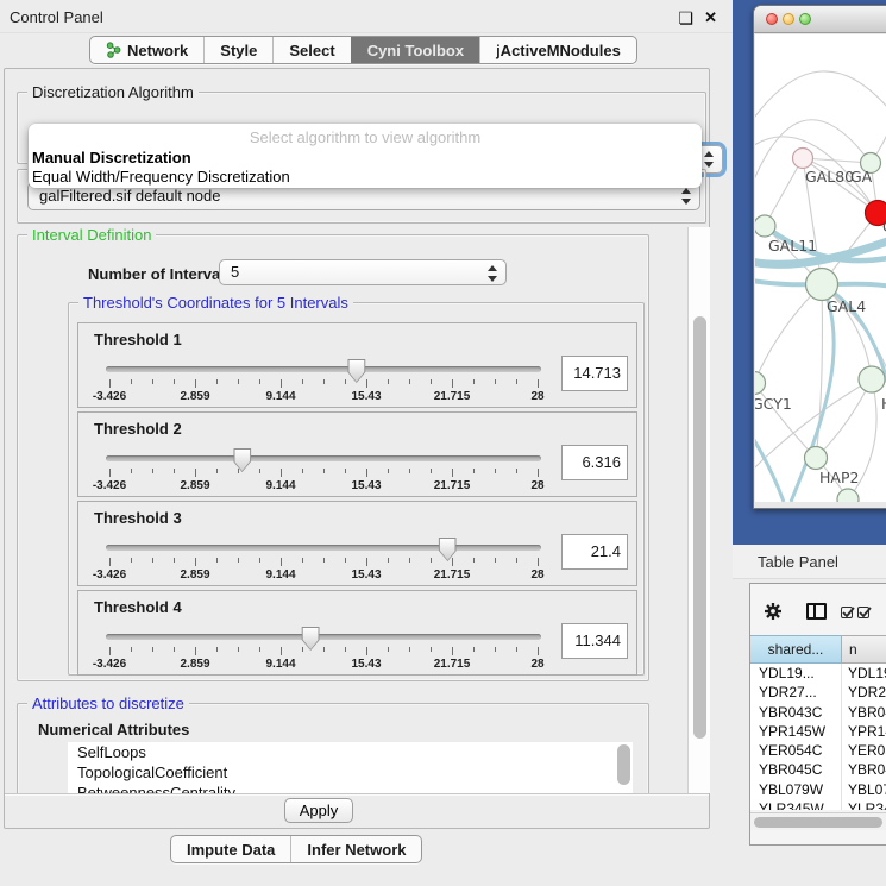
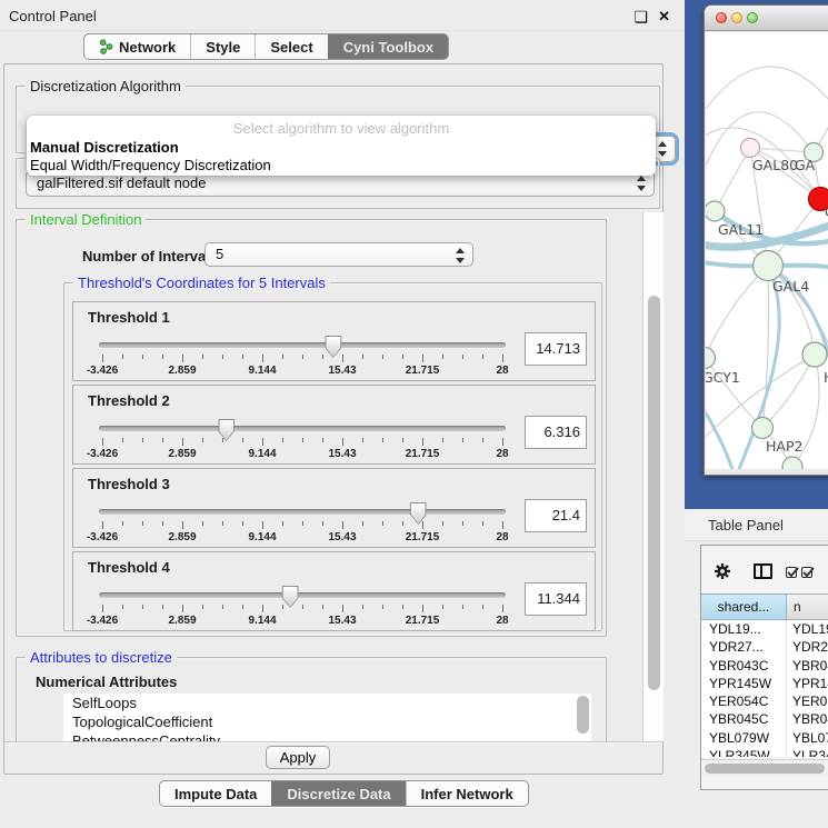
  Control Panel
  ❏
  ✕
  Network
  Style
  Select
  Cyni Toolbox
- jActiveMNodules
  Discretization Algorithm
  Select algorithm to view algorithm
  Manual Discretization
  Equal Width/Frequency Discretization
  galFiltered.sif default node
  Interval Definition
  Number of Interva
  5
  Threshold's Coordinates for 5 Intervals
  Threshold 1
  -3.426
  2.859
  9.144
  15.43
  21.715
  28
  14.713
  Threshold 2
  -3.426
  2.859
  9.144
  15.43
  21.715
  28
  6.316
  Threshold 3
  -3.426
  2.859
  9.144
  15.43
  21.715
  28
  21.4
  Threshold 4
  -3.426
  2.859
  9.144
  15.43
  21.715
  28
  11.344
  Attributes to discretize
  Numerical Attributes
  SelfLoops
  TopologicalCoefficient
  BetweennessCentrality
  Apply
  Impute Data
+ Discretize Data
  Infer Network
  GAL80
  GA
  GAL11
  GAL4
  GCY1
  HAP2
  Table Panel
  shared...
  n
  YDL19...
  YDR27...
  YBR043C
  YPR145W
  YER054C
  YBR045C
  YBL079W
  YLR345W
